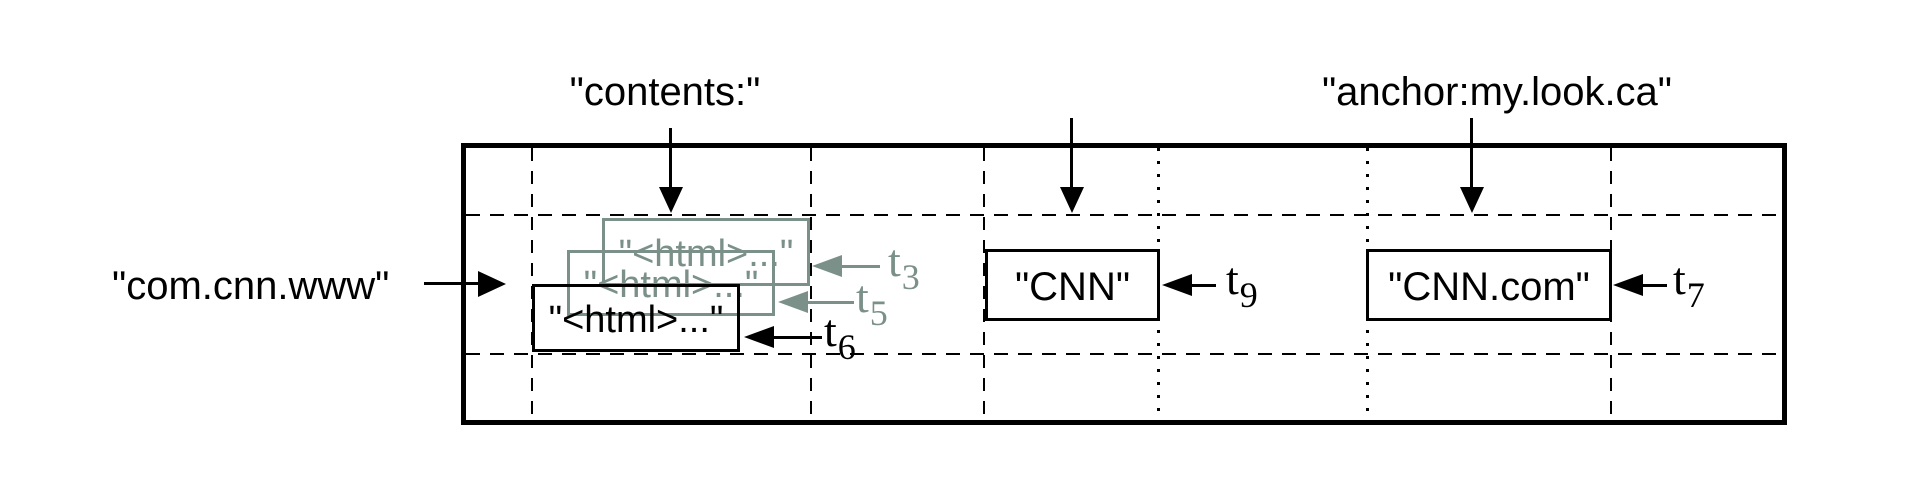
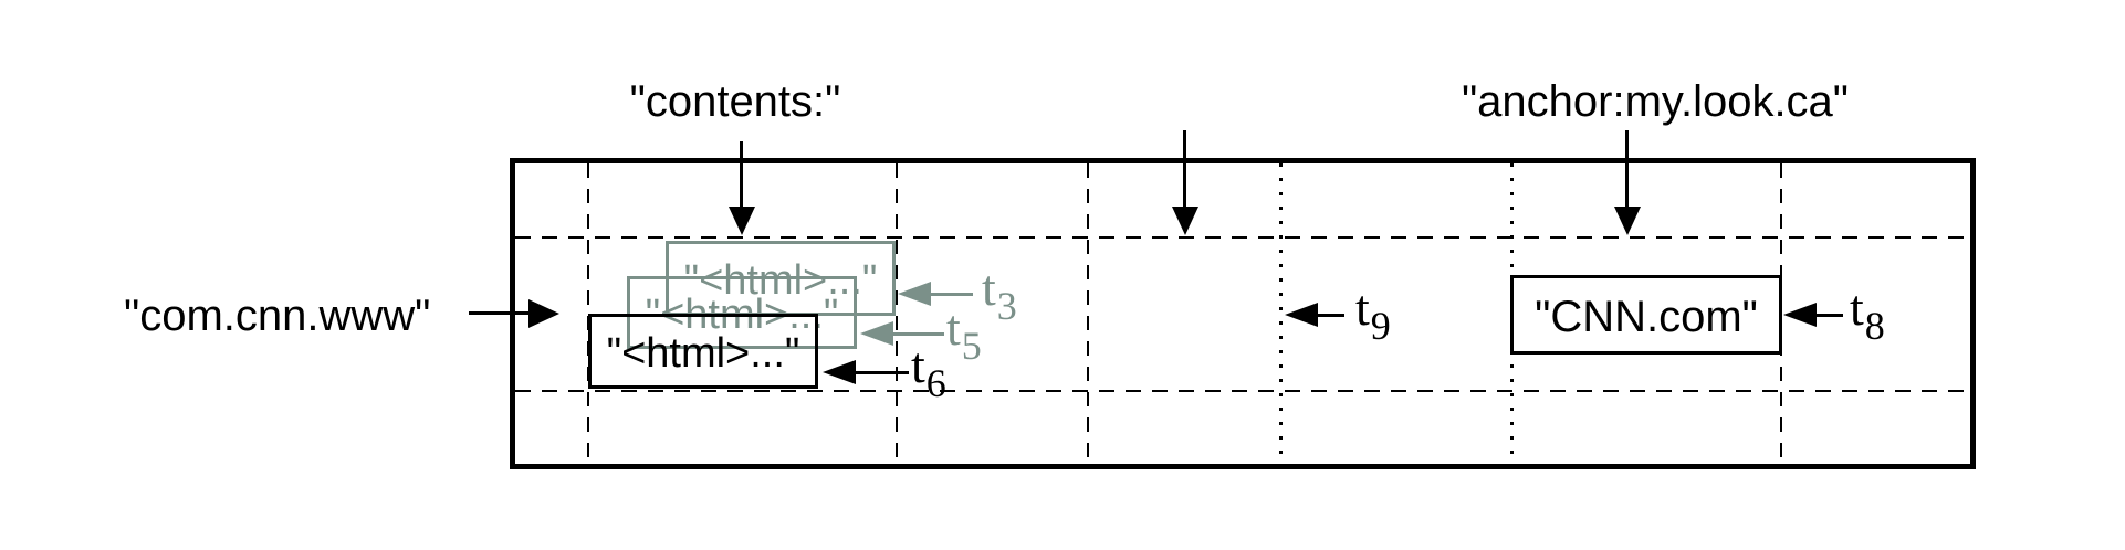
  "contents:"
  "anchor:my.look.ca"
  "com.cnn.www"
  "<html>..."
  "<html>..."
  "<html>..."
- "CNN"
  "CNN.com"
  t3
  t5
  t6
  t9
- t7
+ t8
